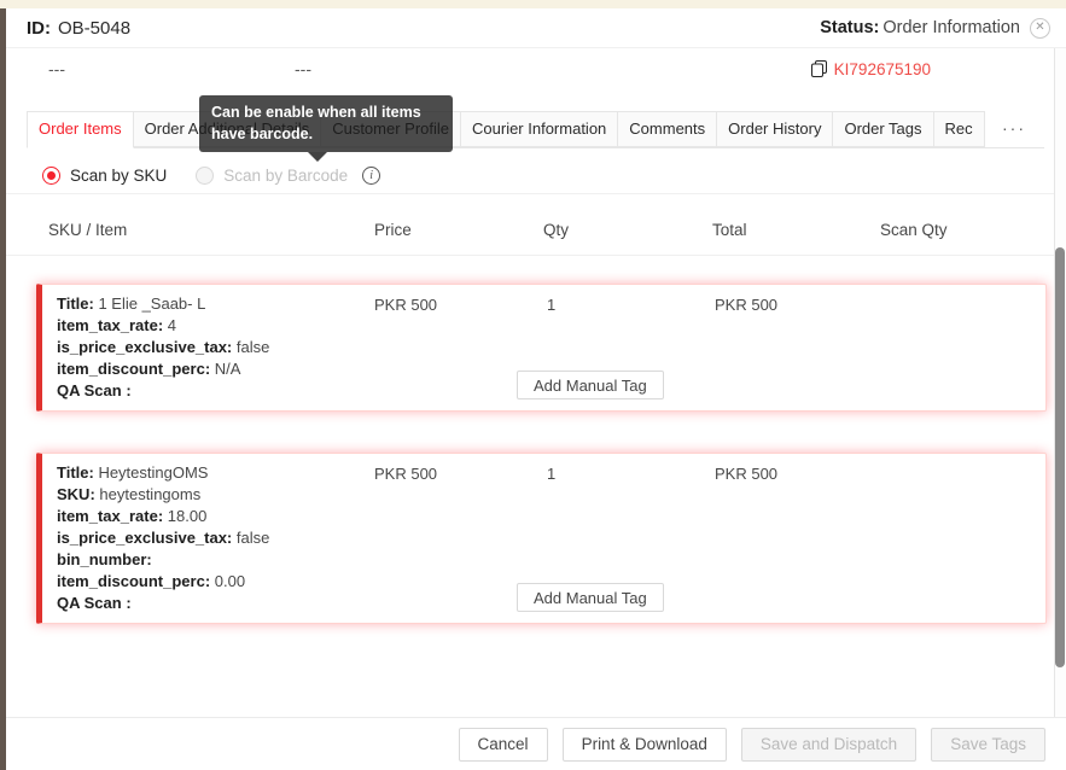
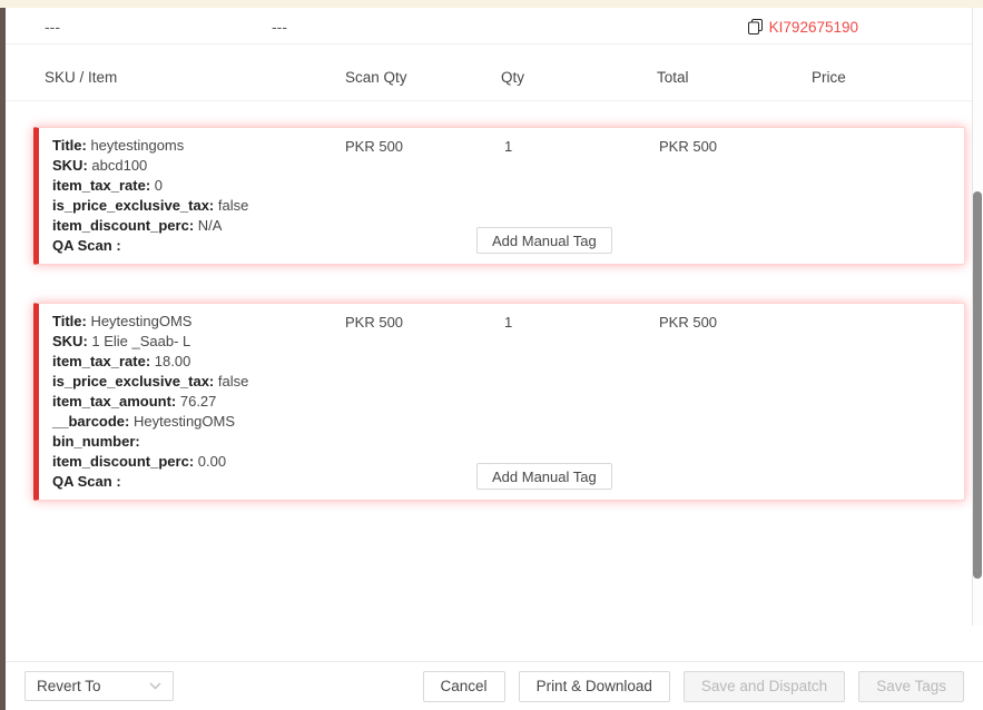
- ID: OB-5048
- Status:
- Order Information
- ✕
  ---
  ---
  KI792675190
- Order Items
- Order Additional Details
- Customer Profile
- Courier Information
- Comments
- Order History
- Order Tags
- Rec
- ···
- Can be enable when all items have barcode.
- Scan by SKU
- Scan by Barcode
- i
  SKU / Item
- Price
+ Scan Qty
  Qty
  Total
- Scan Qty
+ Price
- Title: 1 Elie _Saab- L
+ Title: heytestingoms
+ SKU: abcd100
- item_tax_rate: 4
+ item_tax_rate: 0
  is_price_exclusive_tax: false
  item_discount_perc: N/A
  QA Scan :
  PKR 500
  1
  PKR 500
  Add Manual Tag
  Title: HeytestingOMS
- SKU: heytestingoms
+ SKU: 1 Elie _Saab- L
  item_tax_rate: 18.00
  is_price_exclusive_tax: false
+ item_tax_amount: 76.27
+ __barcode: HeytestingOMS
  bin_number:
  item_discount_perc: 0.00
  QA Scan :
  PKR 500
  1
  PKR 500
  Add Manual Tag
+ Revert To
  Cancel
  Print & Download
  Save and Dispatch
  Save Tags
